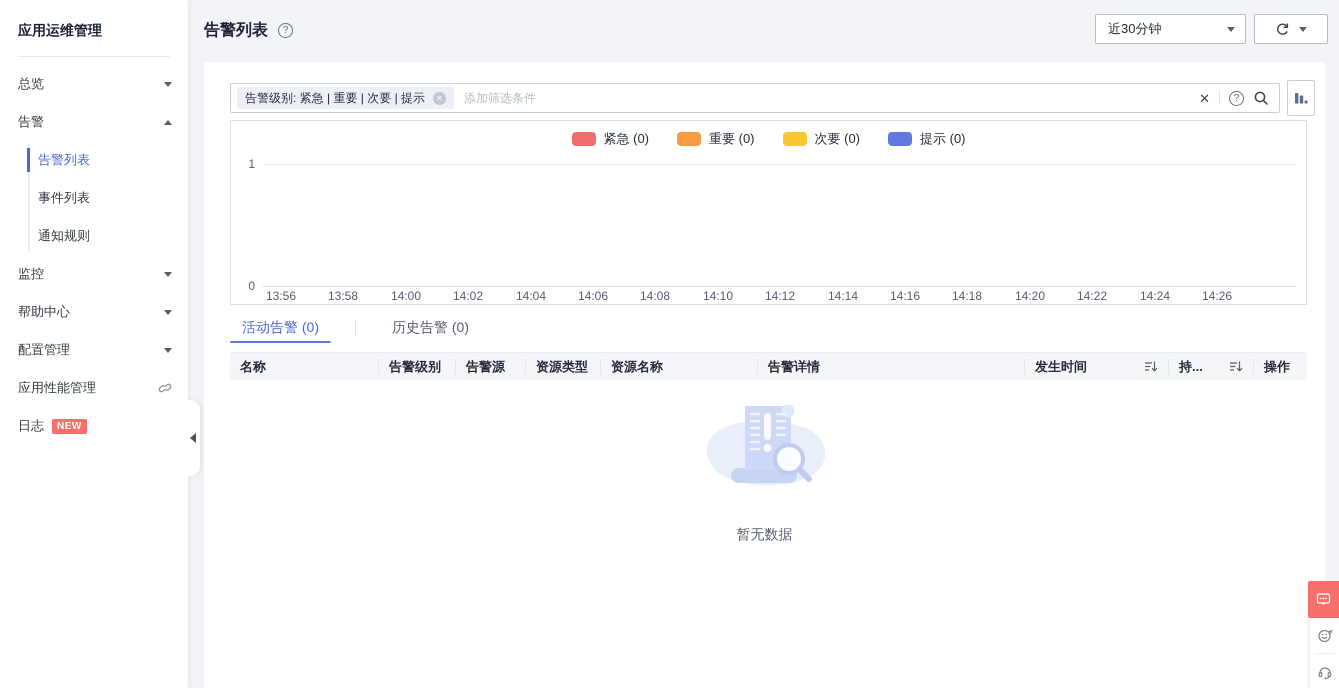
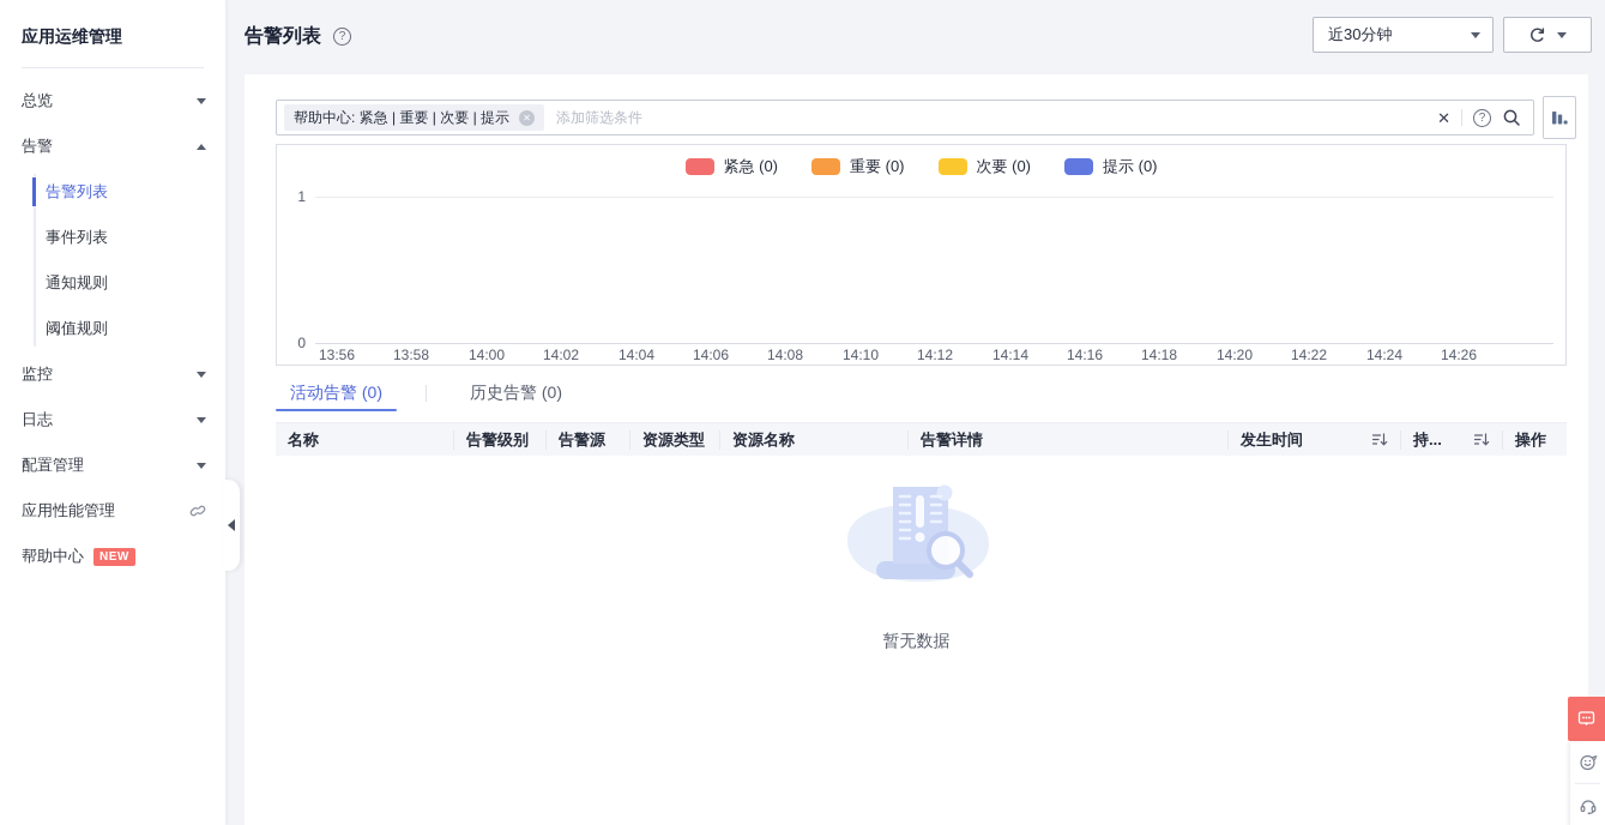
  应用运维管理
  总览
  告警
  告警列表
  事件列表
  通知规则
+ 阈值规则
  监控
- 帮助中心
+ 日志
  配置管理
  应用性能管理
- 日志
+ 帮助中心
  NEW
  告警列表
  ?
  近30分钟
- 告警级别: 紧急 | 重要 | 次要 | 提示
+ 帮助中心: 紧急 | 重要 | 次要 | 提示
  ✕
  添加筛选条件
  ✕
  ?
  紧急 (0)
  重要 (0)
  次要 (0)
  提示 (0)
  1
  0
  13:56
  13:58
  14:00
  14:02
  14:04
  14:06
  14:08
  14:10
  14:12
  14:14
  14:16
  14:18
  14:20
  14:22
  14:24
  14:26
  活动告警 (0)
  历史告警 (0)
  名称
  告警级别
  告警源
  资源类型
  资源名称
  告警详情
  发生时间
  持...
  操作
  暂无数据
